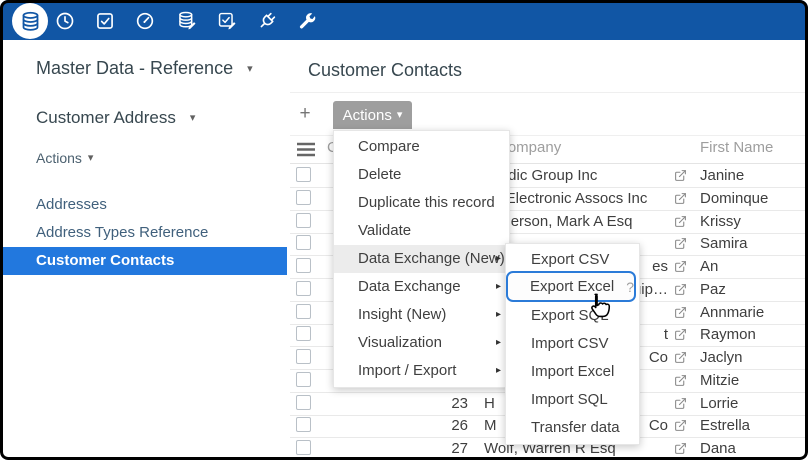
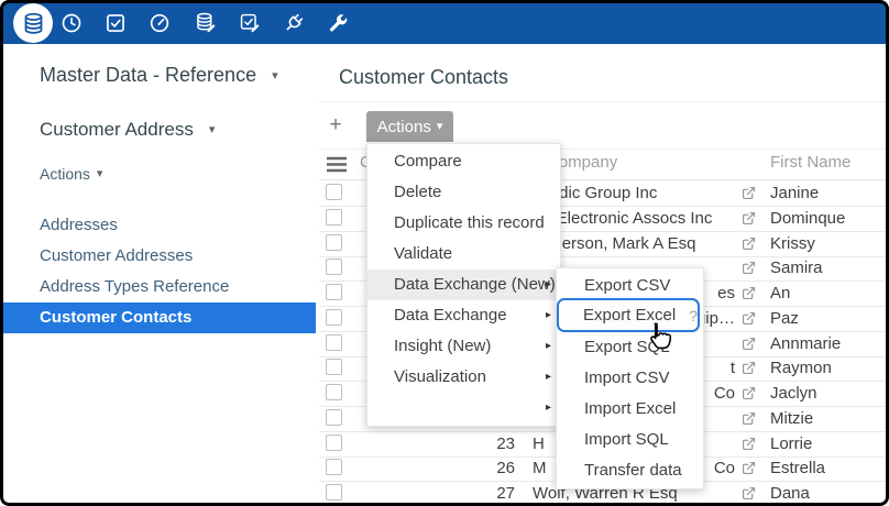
  Master Data - Reference ▾
  Customer Address ▾
  Actions ▾
  Addresses
+ Customer Addresses
  Address Types Reference
  Customer Contacts
  Customer Contacts
  +
  Actions ▾
  ompany
  First Name
  dic Group Inc
  Janine
  Electronic Assocs Inc
  Dominque
  erson, Mark A Esq
  Krissy
  Samira
  es
  An
  ip…
  Paz
  Annmarie
  t
  Raymon
  Co
  Jaclyn
  Mitzie
  23
  H
  Lorrie
  26
  M
  Co
  Estrella
  27
  Wolf, Warren R Esq
  Dana
  Compare
  Delete
  Duplicate this record
  Validate
  Data Exchange (New)
  ▸
  Data Exchange
  ▸
  Insight (New)
  ▸
  Visualization
  ▸
- Import / Export
  ▸
  Export CSV
  Export SQ
  Import CSV
  Import Excel
  Import SQL
  Transfer data
  Export Excel
  ?
